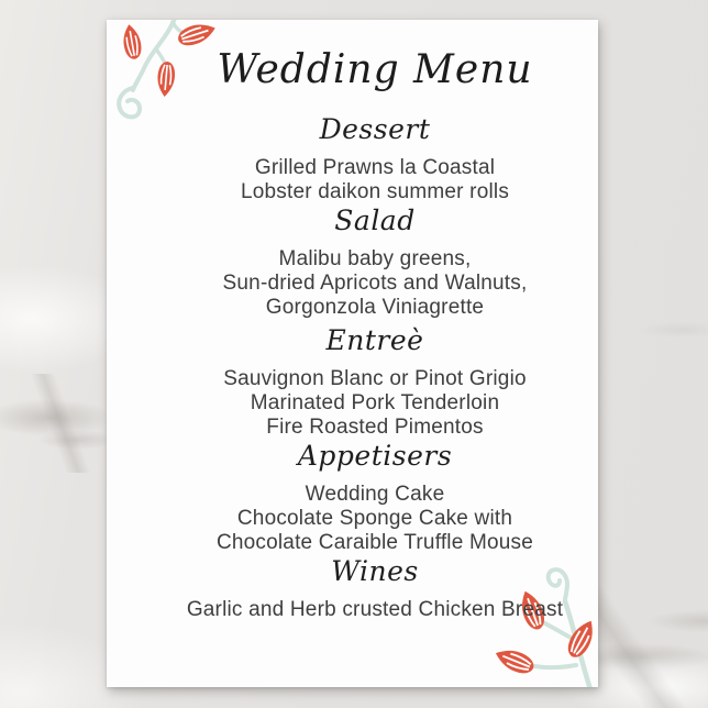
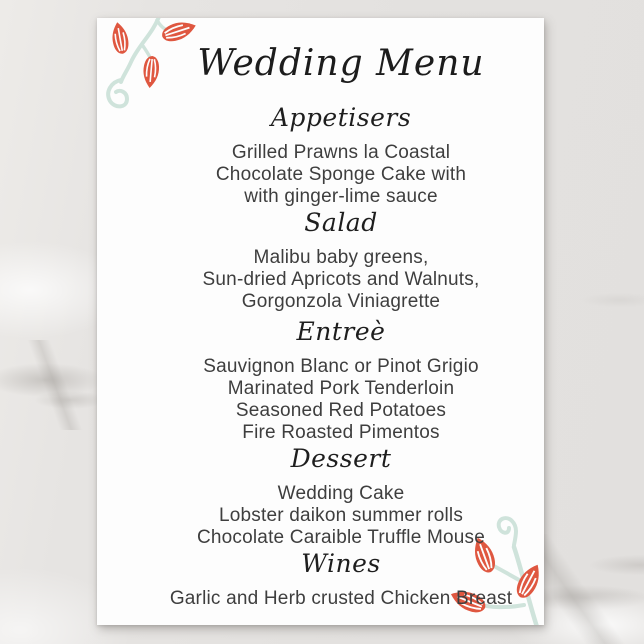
  Wedding Menu
- Dessert
+ Appetisers
  Grilled Prawns la Coastal
- Lobster daikon summer rolls
+ Chocolate Sponge Cake with
+ with ginger-lime sauce
  Salad
  Malibu baby greens,
  Sun-dried Apricots and Walnuts,
  Gorgonzola Viniagrette
  Entreè
  Sauvignon Blanc or Pinot Grigio
  Marinated Pork Tenderloin
+ Seasoned Red Potatoes
  Fire Roasted Pimentos
- Appetisers
+ Dessert
  Wedding Cake
- Chocolate Sponge Cake with
+ Lobster daikon summer rolls
  Chocolate Caraible Truffle Mouse
  Wines
  Garlic and Herb crusted Chicken Breast
